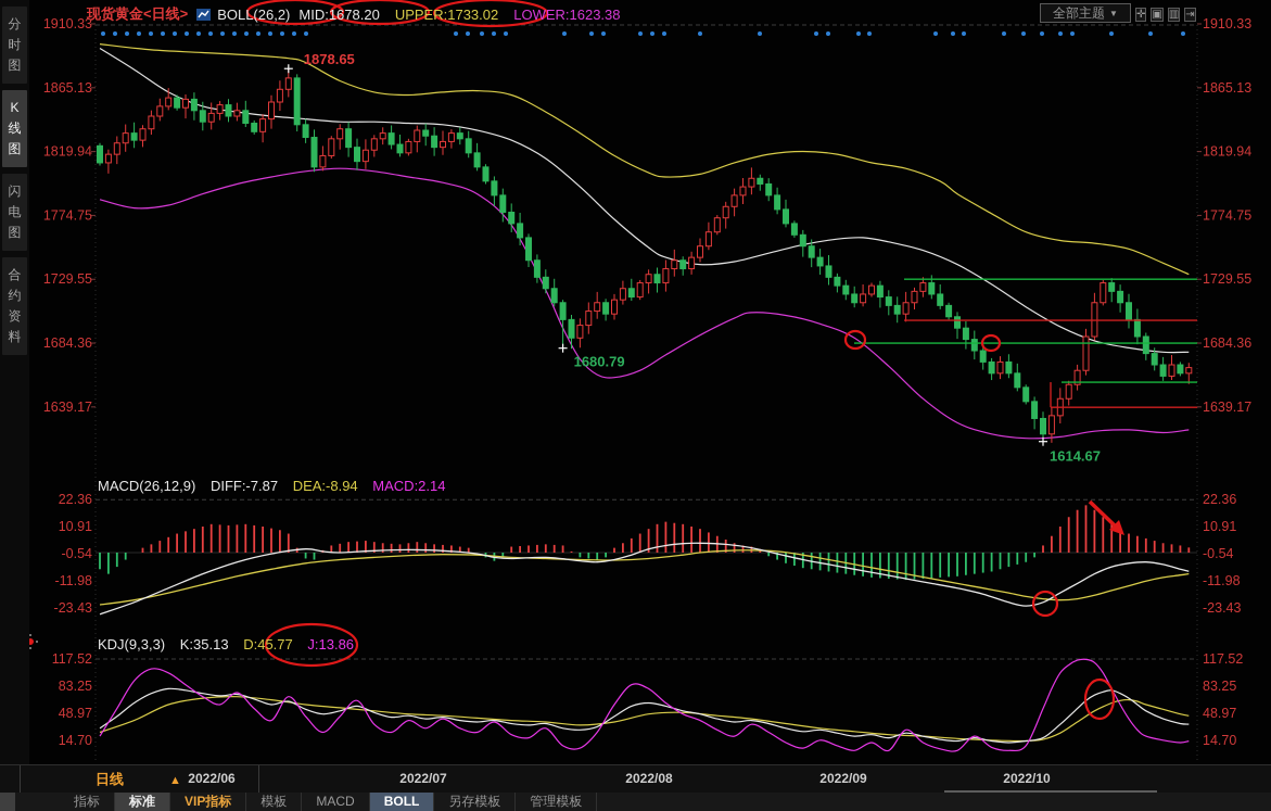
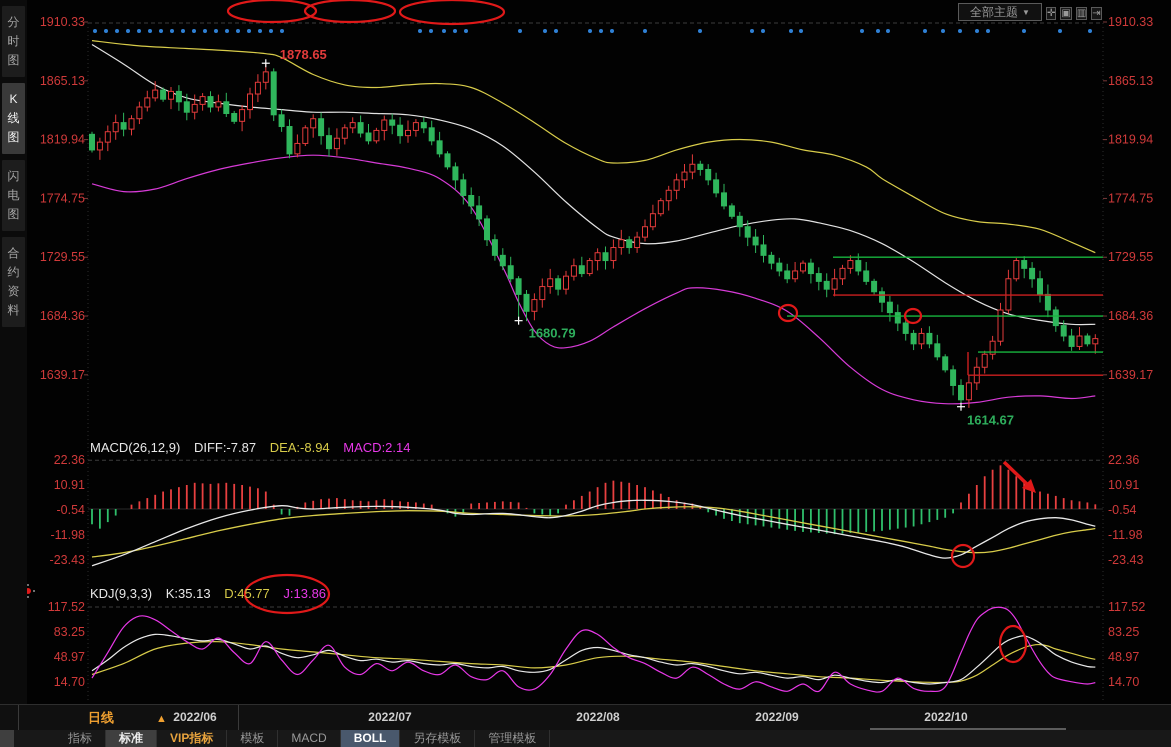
  分
  时
  图
  K
  线
  图
  闪
  电
  图
  合
  约
  资
  料
- 现货黄金<日线>
- BOLL(26,2)
- MID:1678.20
- UPPER:1733.02
- LOWER:1623.38
  全部主题
  ▼
  ✛ ▣ ▥ ⇥
  1910.33
  1910.33
  1865.13
  1865.13
  1819.94
  1819.94
  1774.75
  1774.75
  1729.55
  1729.55
  1684.36
  1684.36
  1639.17
  1639.17
  22.36
  22.36
  10.91
  10.91
  -0.54
  -0.54
  -11.98
  -11.98
  -23.43
  -23.43
  117.52
  117.52
  83.25
  83.25
  48.97
  48.97
  14.70
  14.70
  1878.65
  1680.79
  1614.67
  MACD(26,12,9) DIFF:-7.87 DEA:-8.94 MACD:2.14
  KDJ(9,3,3) K:35.13 D:45.77 J:13.86
  日线 ▲
  2022/06
  2022/07
  2022/08
  2022/09
  2022/10
  指标
  标准
  VIP指标
  模板
  MACD
  BOLL
  另存模板
  管理模板
